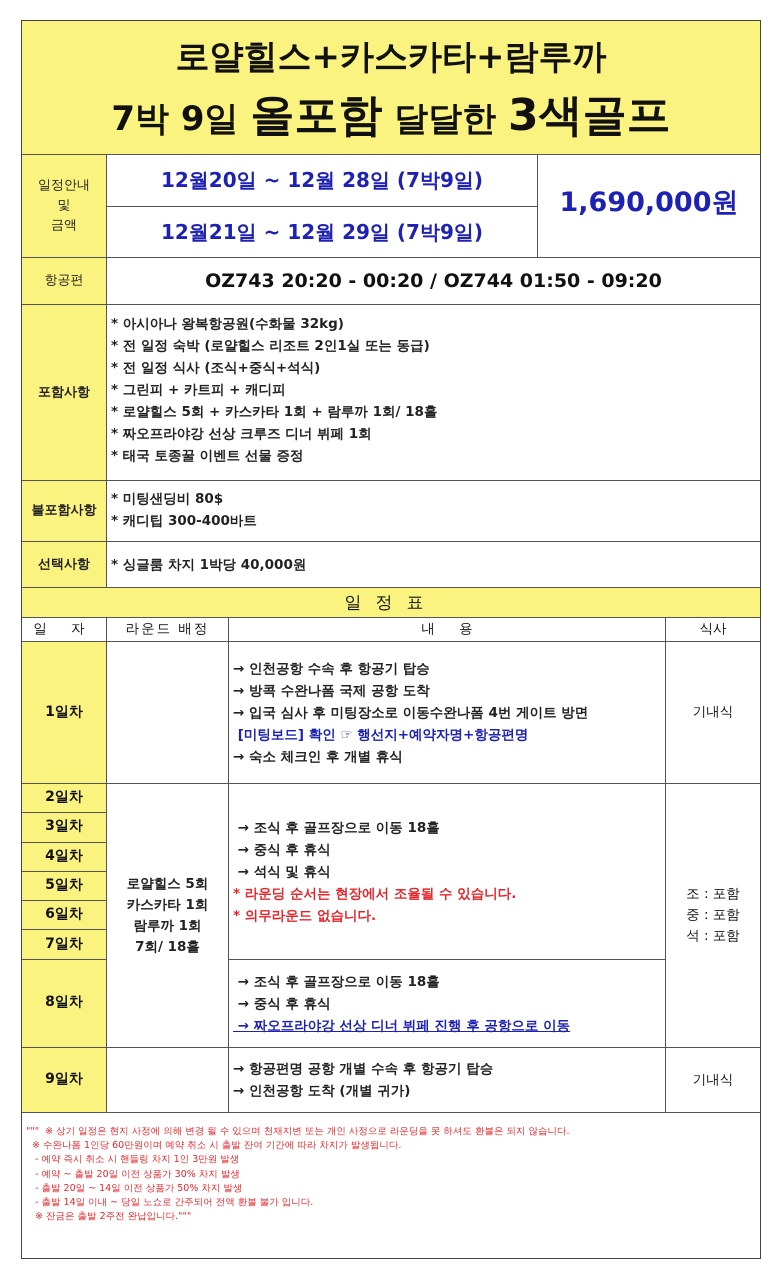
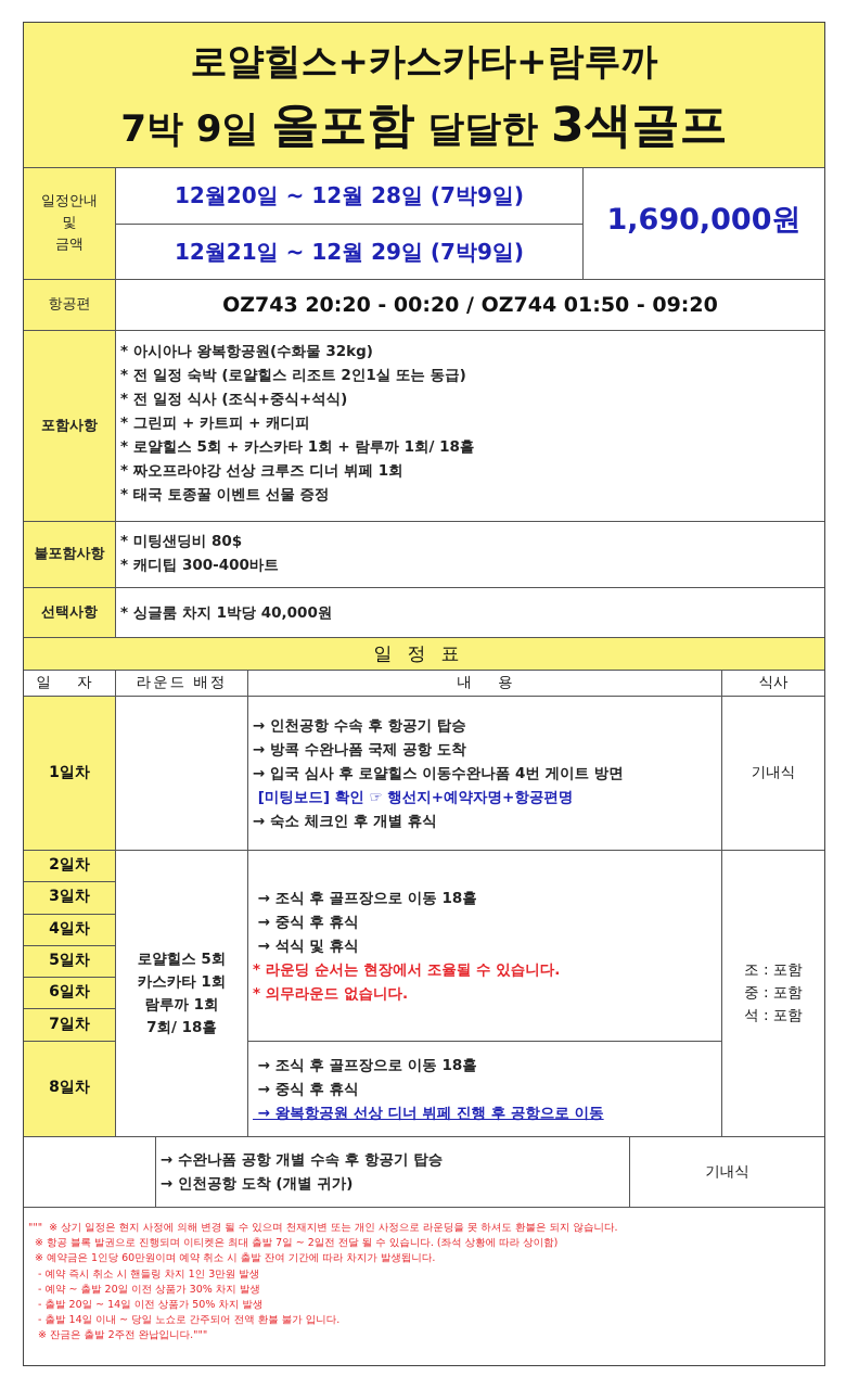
  로얄힐스+카스카타+람루까
  7박 9일 올포함 달달한 3색골프
  일정안내
  및
  금액
  12월20일 ~ 12월 28일 (7박9일)
  12월21일 ~ 12월 29일 (7박9일)
  1,690,000원
  항공편
  OZ743 20:20 - 00:20 / OZ744 01:50 - 09:20
  포함사항
  * 아시아나 왕복항공원(수화물 32kg)
  * 전 일정 숙박 (로얄힐스 리조트 2인1실 또는 동급)
  * 전 일정 식사 (조식+중식+석식)
  * 그린피 + 카트피 + 캐디피
  * 로얄힐스 5회 + 카스카타 1회 + 람루까 1회/ 18홀
  * 짜오프라야강 선상 크루즈 디너 뷔페 1회
  * 태국 토종꿀 이벤트 선물 증정
  불포함사항
  * 미팅샌딩비 80$
  * 캐디팁 300-400바트
  선택사항
  * 싱글룸 차지 1박당 40,000원
  일정표
  일 자
  라운드 배정
  내 용
  식사
  1일차
  → 인천공항 수속 후 항공기 탑승
  → 방콕 수완나폼 국제 공항 도착
- → 입국 심사 후 미팅장소로 이동수완나폼 4번 게이트 방면
+ → 입국 심사 후 로얄힐스 이동수완나폼 4번 게이트 방면
  [미팅보드] 확인 ☞ 행선지+예약자명+항공편명
  → 숙소 체크인 후 개별 휴식
  기내식
  2일차
  3일차
  4일차
  5일차
  6일차
  7일차
  8일차
  로얄힐스 5회
  카스카타 1회
  람루까 1회
  7회/ 18홀
  → 조식 후 골프장으로 이동 18홀
  → 중식 후 휴식
  → 석식 및 휴식
  * 라운딩 순서는 현장에서 조율될 수 있습니다.
  * 의무라운드 없습니다.
  → 조식 후 골프장으로 이동 18홀
  → 중식 후 휴식
- → 짜오프라야강 선상 디너 뷔페 진행 후 공항으로 이동
+ → 왕복항공원 선상 디너 뷔페 진행 후 공항으로 이동
  조 : 포함
  중 : 포함
  석 : 포함
- 9일차
- → 항공편명 공항 개별 수속 후 항공기 탑승
+ → 수완나폼 공항 개별 수속 후 항공기 탑승
  → 인천공항 도착 (개별 귀가)
  기내식
  """ ※ 상기 일정은 현지 사정에 의해 변경 될 수 있으며 천재지변 또는 개인 사정으로 라운딩을 못 하셔도 환불은 되지 않습니다.
+ ※ 항공 블록 발권으로 진행되며 이티켓은 최대 출발 7일 ~ 2일전 전달 될 수 있습니다. (좌석 상황에 따라 상이함)
- ※ 수완나폼 1인당 60만원이며 예약 취소 시 출발 잔여 기간에 따라 차지가 발생됩니다.
+ ※ 예약금은 1인당 60만원이며 예약 취소 시 출발 잔여 기간에 따라 차지가 발생됩니다.
  - 예약 즉시 취소 시 핸들링 차지 1인 3만원 발생
  - 예약 ~ 출발 20일 이전 상품가 30% 차지 발생
  - 출발 20일 ~ 14일 이전 상품가 50% 차지 발생
  - 출발 14일 이내 ~ 당일 노쇼로 간주되어 전액 환불 불가 입니다.
  ※ 잔금은 출발 2주전 완납입니다."""
